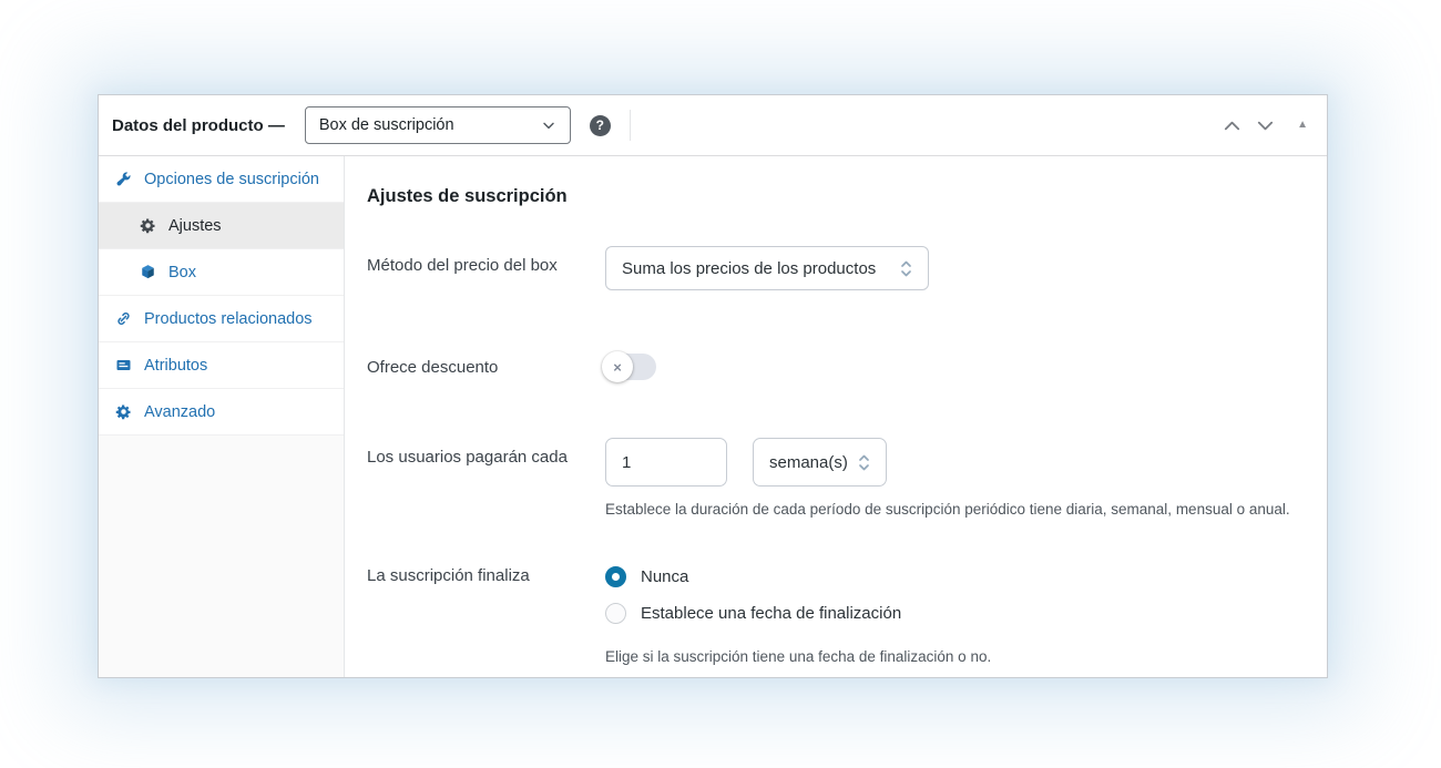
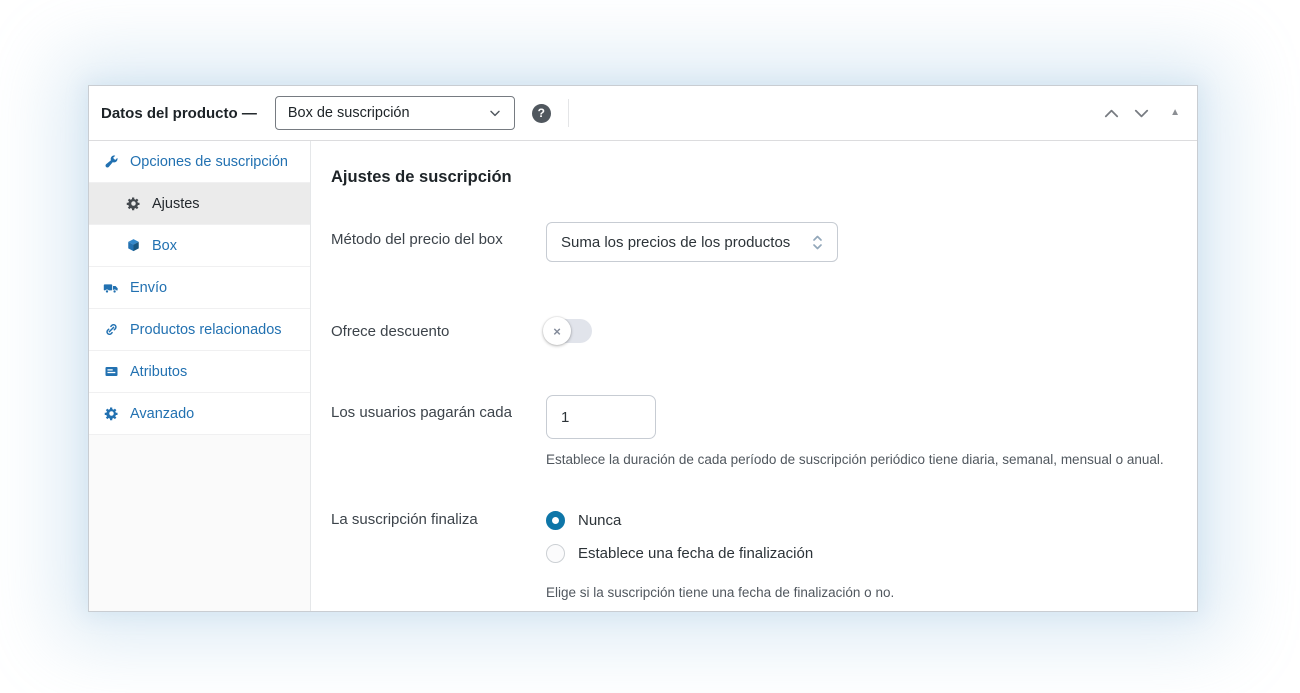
  Datos del producto —
  Box de suscripción
  ?
  ▲
  Opciones de suscripción
  Ajustes
  Box
+ Envío
  Productos relacionados
  Atributos
  Avanzado
  Ajustes de suscripción
  Método del precio del box
  Suma los precios de los productos
  Ofrece descuento
  ×
  Los usuarios pagarán cada
  1
- semana(s)
  Establece la duración de cada período de suscripción periódico tiene diaria, semanal, mensual o anual.
  La suscripción finaliza
  Nunca
  Establece una fecha de finalización
  Elige si la suscripción tiene una fecha de finalización o no.
